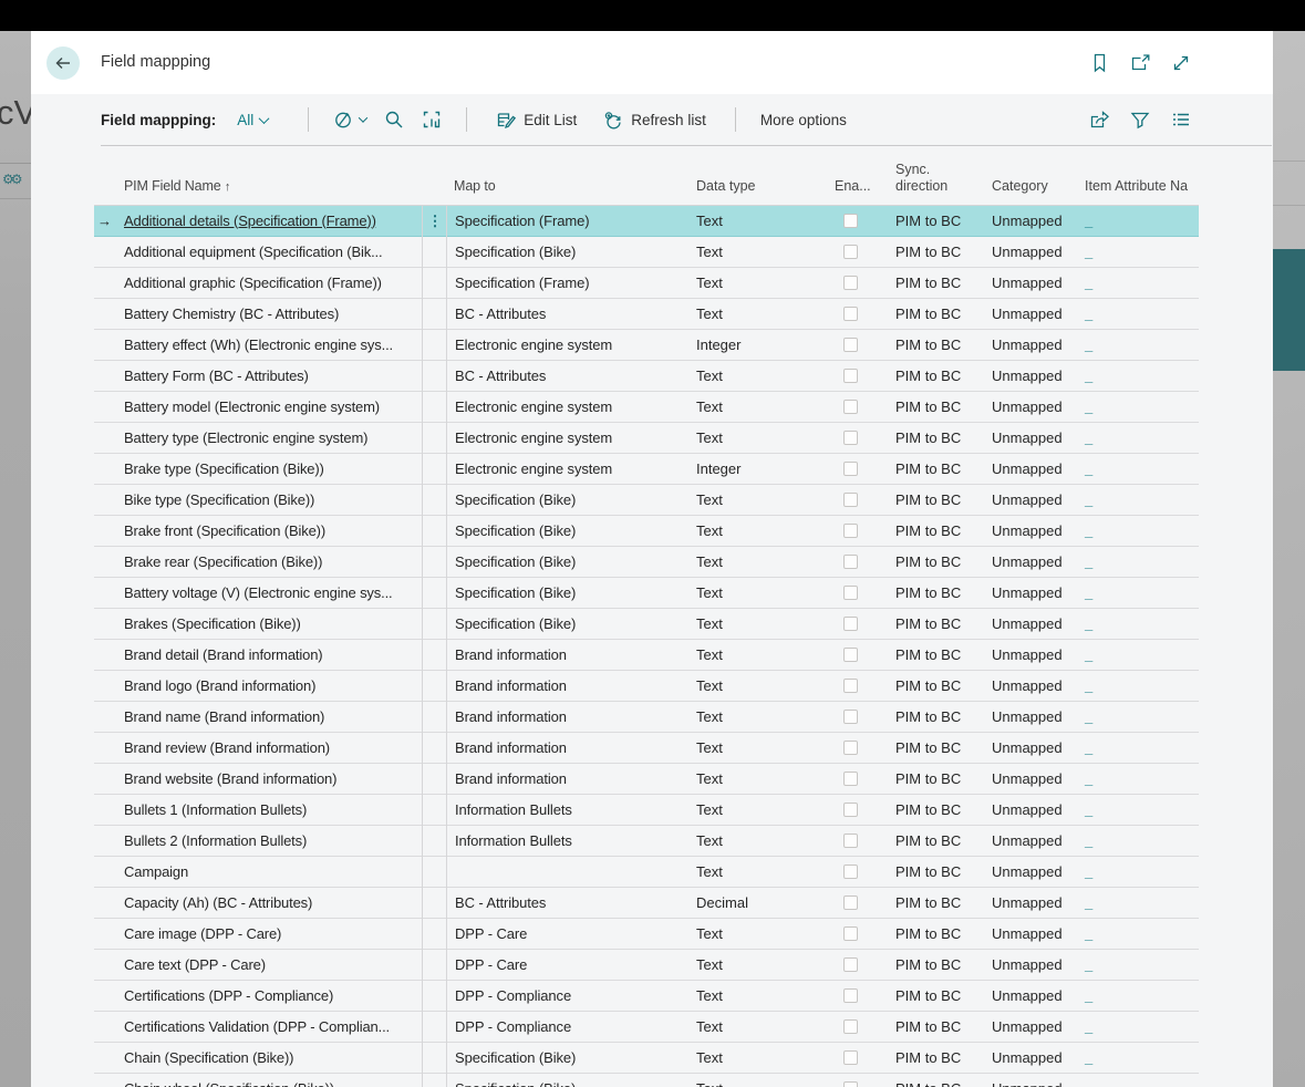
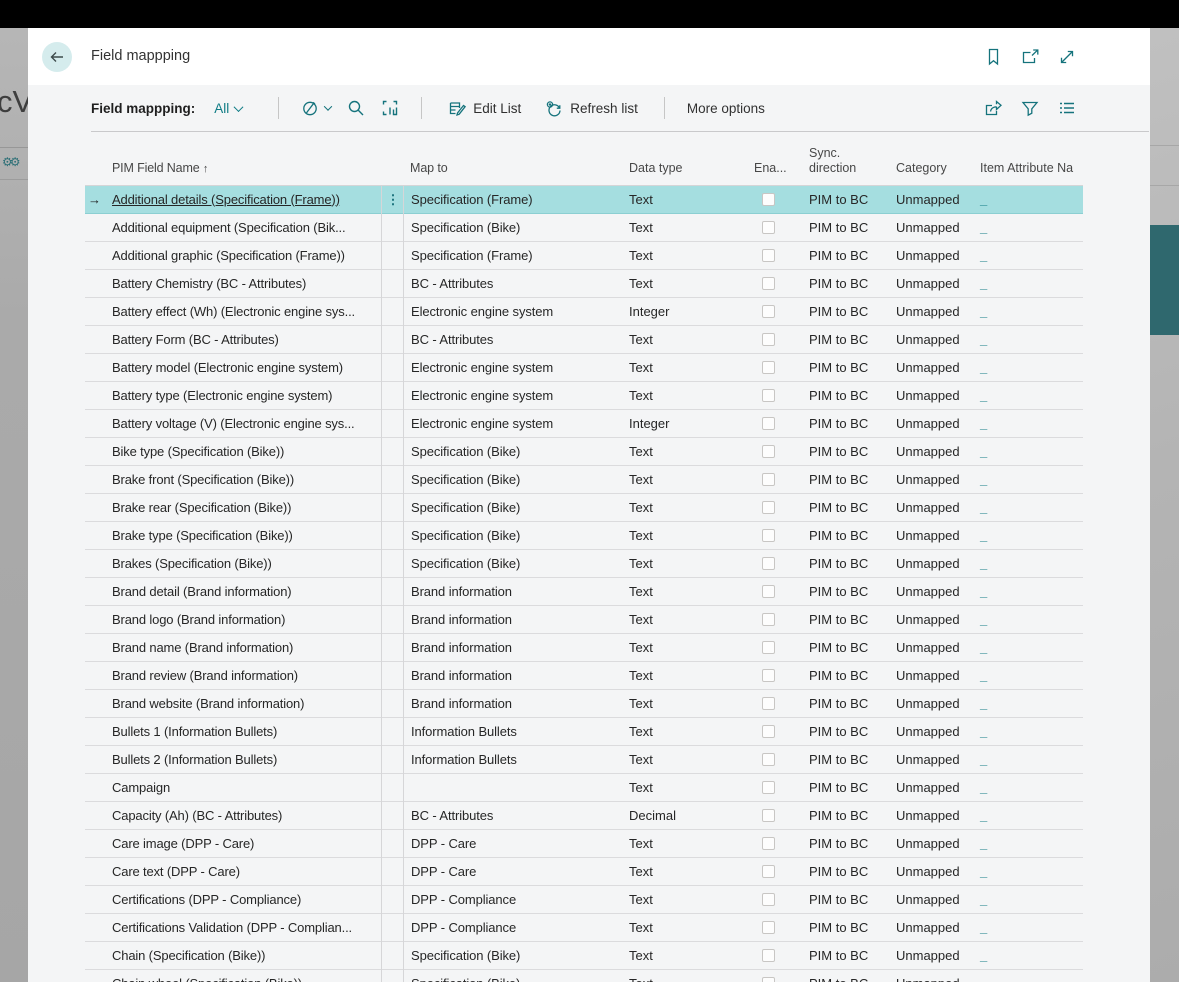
  cV
  ⚙⚙
  Field mappping
  Field mappping:
  All
  Edit List
  Refresh list
  More options
  PIM Field Name ↑
  Map to
  Data type
  Ena...
  Sync.
  direction
  Category
  Item Attribute Na
  →
  Additional details (Specification (Frame))
  ⋮
  Specification (Frame)
  Text
  PIM to BC
  Unmapped
  _
  Additional equipment (Specification (Bik...
  Specification (Bike)
  Text
  PIM to BC
  Unmapped
  _
  Additional graphic (Specification (Frame))
  Specification (Frame)
  Text
  PIM to BC
  Unmapped
  _
  Battery Chemistry (BC - Attributes)
  BC - Attributes
  Text
  PIM to BC
  Unmapped
  _
  Battery effect (Wh) (Electronic engine sys...
  Electronic engine system
  Integer
  PIM to BC
  Unmapped
  _
  Battery Form (BC - Attributes)
  BC - Attributes
  Text
  PIM to BC
  Unmapped
  _
  Battery model (Electronic engine system)
  Electronic engine system
  Text
  PIM to BC
  Unmapped
  _
  Battery type (Electronic engine system)
  Electronic engine system
  Text
  PIM to BC
  Unmapped
  _
- Brake type (Specification (Bike))
+ Battery voltage (V) (Electronic engine sys...
  Electronic engine system
  Integer
  PIM to BC
  Unmapped
  _
  Bike type (Specification (Bike))
  Specification (Bike)
  Text
  PIM to BC
  Unmapped
  _
  Brake front (Specification (Bike))
  Specification (Bike)
  Text
  PIM to BC
  Unmapped
  _
  Brake rear (Specification (Bike))
  Specification (Bike)
  Text
  PIM to BC
  Unmapped
  _
- Battery voltage (V) (Electronic engine sys...
+ Brake type (Specification (Bike))
  Specification (Bike)
  Text
  PIM to BC
  Unmapped
  _
  Brakes (Specification (Bike))
  Specification (Bike)
  Text
  PIM to BC
  Unmapped
  _
  Brand detail (Brand information)
  Brand information
  Text
  PIM to BC
  Unmapped
  _
  Brand logo (Brand information)
  Brand information
  Text
  PIM to BC
  Unmapped
  _
  Brand name (Brand information)
  Brand information
  Text
  PIM to BC
  Unmapped
  _
  Brand review (Brand information)
  Brand information
  Text
  PIM to BC
  Unmapped
  _
  Brand website (Brand information)
  Brand information
  Text
  PIM to BC
  Unmapped
  _
  Bullets 1 (Information Bullets)
  Information Bullets
  Text
  PIM to BC
  Unmapped
  _
  Bullets 2 (Information Bullets)
  Information Bullets
  Text
  PIM to BC
  Unmapped
  _
  Campaign
  Text
  PIM to BC
  Unmapped
  _
  Capacity (Ah) (BC - Attributes)
  BC - Attributes
  Decimal
  PIM to BC
  Unmapped
  _
  Care image (DPP - Care)
  DPP - Care
  Text
  PIM to BC
  Unmapped
  _
  Care text (DPP - Care)
  DPP - Care
  Text
  PIM to BC
  Unmapped
  _
  Certifications (DPP - Compliance)
  DPP - Compliance
  Text
  PIM to BC
  Unmapped
  _
  Certifications Validation (DPP - Complian...
  DPP - Compliance
  Text
  PIM to BC
  Unmapped
  _
  Chain (Specification (Bike))
  Specification (Bike)
  Text
  PIM to BC
  Unmapped
  _
